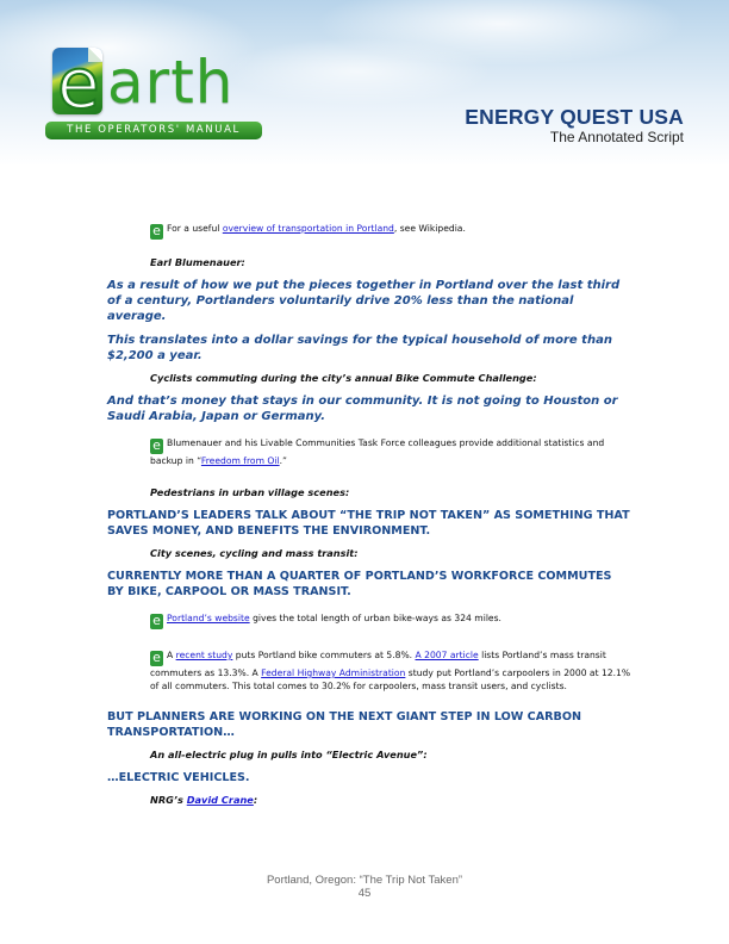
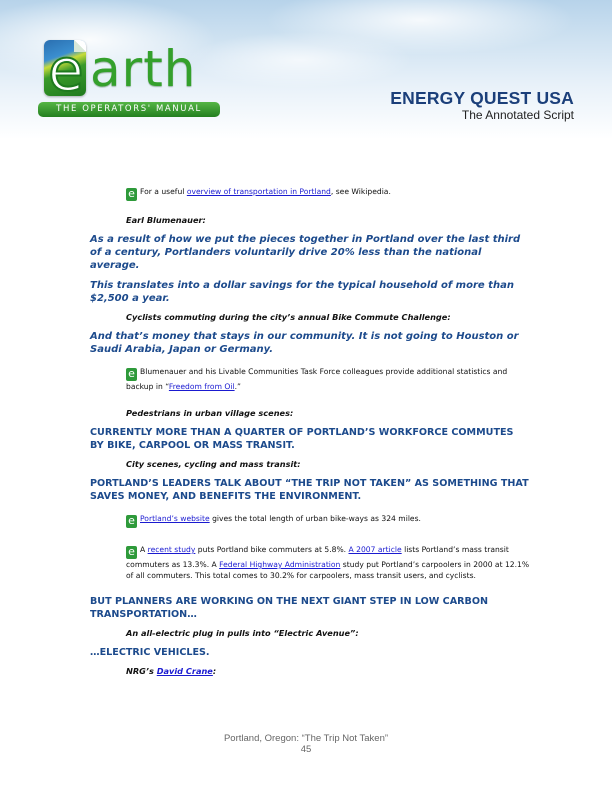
  e
  arth
  THE OPERATORS' MANUAL
  ENERGY QUEST USA
  The Annotated Script
  e For a useful overview of transportation in Portland, see Wikipedia.
  Earl Blumenauer:
  As a result of how we put the pieces together in Portland over the last third of a century, Portlanders voluntarily drive 20% less than the national average.
- This translates into a dollar savings for the typical household of more than $2,200 a year.
+ This translates into a dollar savings for the typical household of more than $2,500 a year.
  Cyclists commuting during the city’s annual Bike Commute Challenge:
  And that’s money that stays in our community. It is not going to Houston or Saudi Arabia, Japan or Germany.
  e Blumenauer and his Livable Communities Task Force colleagues provide additional statistics and backup in “Freedom from Oil.”
  Pedestrians in urban village scenes:
- PORTLAND’S LEADERS TALK ABOUT “THE TRIP NOT TAKEN” AS SOMETHING THAT SAVES MONEY, AND BENEFITS THE ENVIRONMENT.
+ CURRENTLY MORE THAN A QUARTER OF PORTLAND’S WORKFORCE COMMUTES BY BIKE, CARPOOL OR MASS TRANSIT.
  City scenes, cycling and mass transit:
- CURRENTLY MORE THAN A QUARTER OF PORTLAND’S WORKFORCE COMMUTES BY BIKE, CARPOOL OR MASS TRANSIT.
+ PORTLAND’S LEADERS TALK ABOUT “THE TRIP NOT TAKEN” AS SOMETHING THAT SAVES MONEY, AND BENEFITS THE ENVIRONMENT.
  e Portland’s website gives the total length of urban bike-ways as 324 miles.
  e A recent study puts Portland bike commuters at 5.8%. A 2007 article lists Portland’s mass transit commuters as 13.3%. A Federal Highway Administration study put Portland’s carpoolers in 2000 at 12.1% of all commuters. This total comes to 30.2% for carpoolers, mass transit users, and cyclists.
  BUT PLANNERS ARE WORKING ON THE NEXT GIANT STEP IN LOW CARBON TRANSPORTATION…
  An all-electric plug in pulls into “Electric Avenue”:
  …ELECTRIC VEHICLES.
  NRG’s David Crane:
  Portland, Oregon: “The Trip Not Taken”
  45
